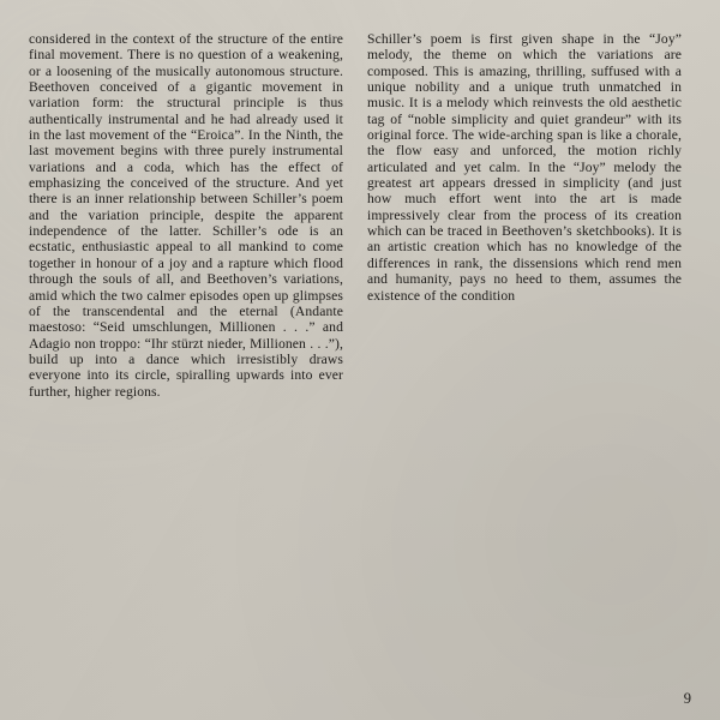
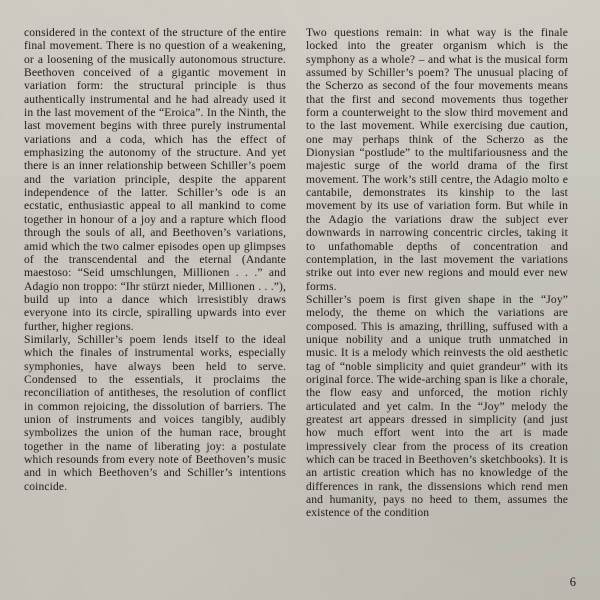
- considered in the context of the structure of the entire final movement. There is no question of a weakening, or a loosening of the musically autonomous structure. Beethoven conceived of a gigantic movement in variation form: the structural principle is thus authentically instrumental and he had already used it in the last movement of the “Eroica”. In the Ninth, the last movement begins with three purely instrumental variations and a coda, which has the effect of emphasizing the conceived of the structure. And yet there is an inner relationship between Schiller’s poem and the variation principle, despite the apparent independence of the latter. Schiller’s ode is an ecstatic, enthusiastic appeal to all mankind to come together in honour of a joy and a rapture which flood through the souls of all, and Beethoven’s variations, amid which the two calmer episodes open up glimpses of the transcendental and the eternal (Andante maestoso: “Seid umschlungen, Millionen . . .” and Adagio non troppo: “Ihr stürzt nieder, Millionen . . .”), build up into a dance which irresistibly draws everyone into its circle, spiralling upwards into ever further, higher regions.
+ considered in the context of the structure of the entire final movement. There is no question of a weakening, or a loosening of the musically autonomous structure. Beethoven conceived of a gigantic movement in variation form: the structural principle is thus authentically instrumental and he had already used it in the last movement of the “Eroica”. In the Ninth, the last movement begins with three purely instrumental variations and a coda, which has the effect of emphasizing the autonomy of the structure. And yet there is an inner relationship between Schiller’s poem and the variation principle, despite the apparent independence of the latter. Schiller’s ode is an ecstatic, enthusiastic appeal to all mankind to come together in honour of a joy and a rapture which flood through the souls of all, and Beethoven’s variations, amid which the two calmer episodes open up glimpses of the transcendental and the eternal (Andante maestoso: “Seid umschlungen, Millionen . . .” and Adagio non troppo: “Ihr stürzt nieder, Millionen . . .”), build up into a dance which irresistibly draws everyone into its circle, spiralling upwards into ever further, higher regions.
+ Similarly, Schiller’s poem lends itself to the ideal which the finales of instrumental works, especially symphonies, have always been held to serve. Condensed to the essentials, it proclaims the reconciliation of antitheses, the resolution of conflict in common rejoicing, the dissolution of barriers. The union of instruments and voices tangibly, audibly symbolizes the union of the human race, brought together in the name of liberating joy: a postulate which resounds from every note of Beethoven’s music and in which Beethoven’s and Schiller’s intentions coincide.
+ Two questions remain: in what way is the finale locked into the greater organism which is the symphony as a whole? – and what is the musical form assumed by Schiller’s poem? The unusual placing of the Scherzo as second of the four movements means that the first and second movements thus together form a counterweight to the slow third movement and to the last movement. While exercising due caution, one may perhaps think of the Scherzo as the Dionysian “postlude” to the multifariousness and the majestic surge of the world drama of the first movement. The work’s still centre, the Adagio molto e cantabile, demonstrates its kinship to the last movement by its use of variation form. But while in the Adagio the variations draw the subject ever downwards in narrowing concentric circles, taking it to unfathomable depths of concentration and contemplation, in the last movement the variations strike out into ever new regions and mould ever new forms.
  Schiller’s poem is first given shape in the “Joy” melody, the theme on which the variations are composed. This is amazing, thrilling, suffused with a unique nobility and a unique truth unmatched in music. It is a melody which reinvests the old aesthetic tag of “noble simplicity and quiet grandeur” with its original force. The wide-arching span is like a chorale, the flow easy and unforced, the motion richly articulated and yet calm. In the “Joy” melody the greatest art appears dressed in simplicity (and just how much effort went into the art is made impressively clear from the process of its creation which can be traced in Beethoven’s sketchbooks). It is an artistic creation which has no knowledge of the differences in rank, the dissensions which rend men and humanity, pays no heed to them, assumes the existence of the condition
- 9
+ 6
